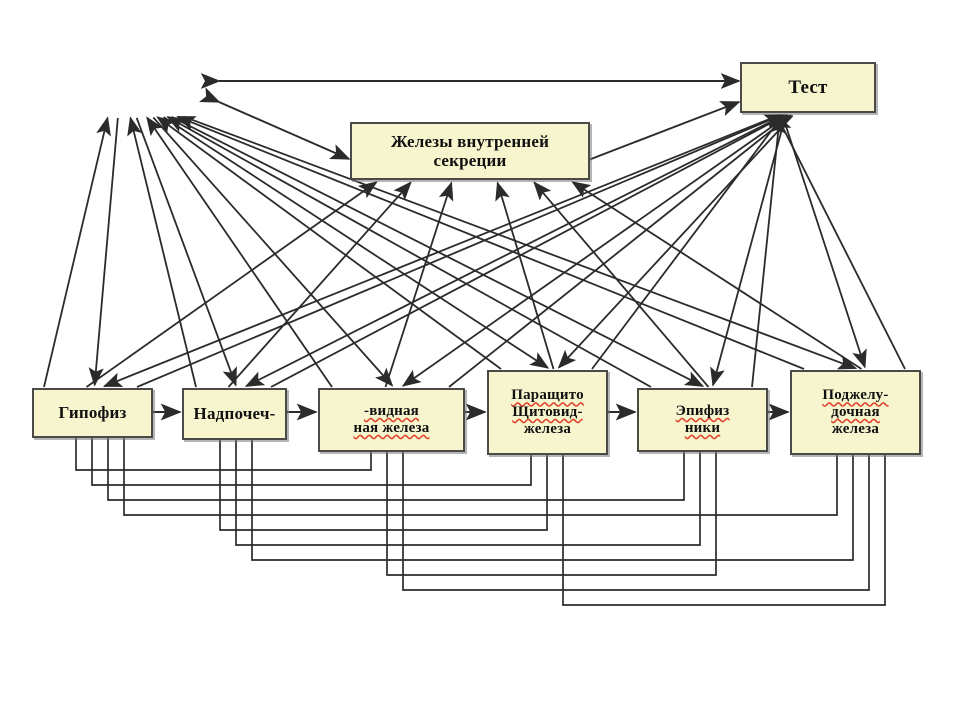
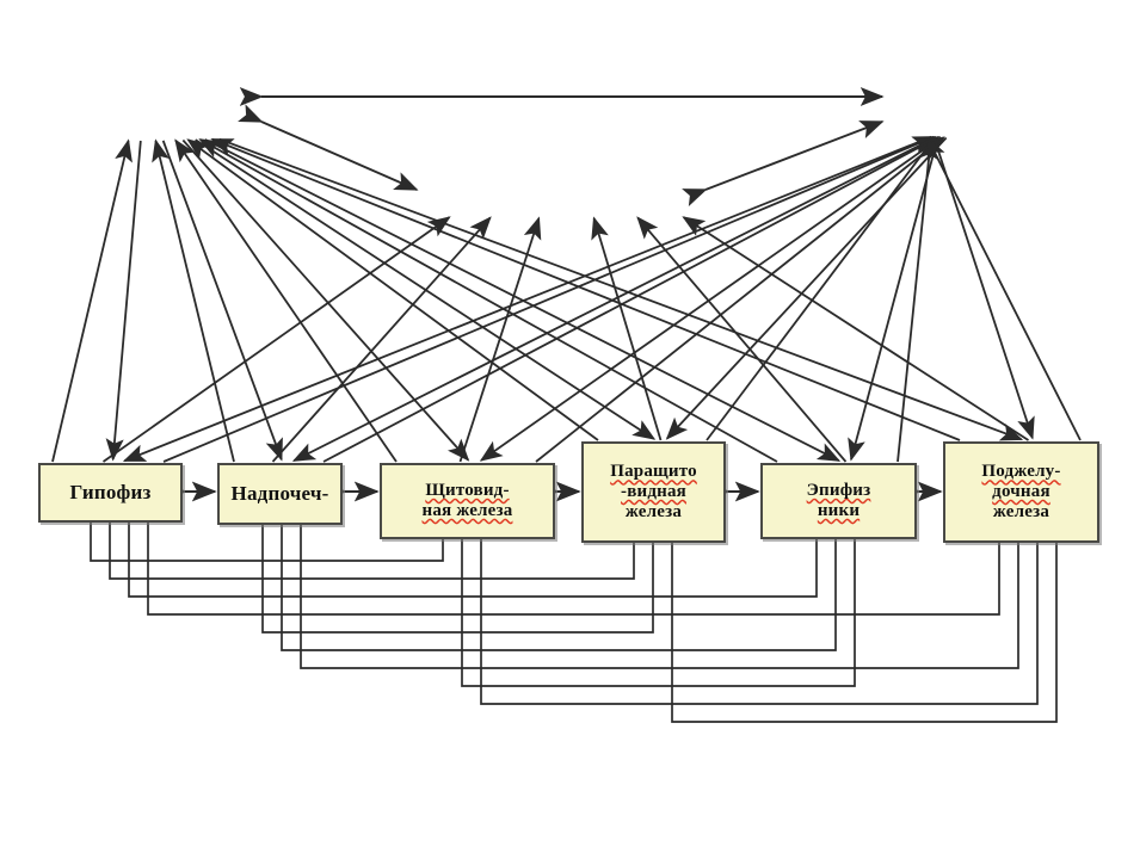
- Железы внутренней
- секреции
- Тест
  Гипофиз
  Надпочеч-
- -видная
+ Щитовид-
  ная железа
  Паращито
- Щитовид-
+ -видная
  железа
  Эпифиз
  ники
  Поджелу-
  дочная
  железа
